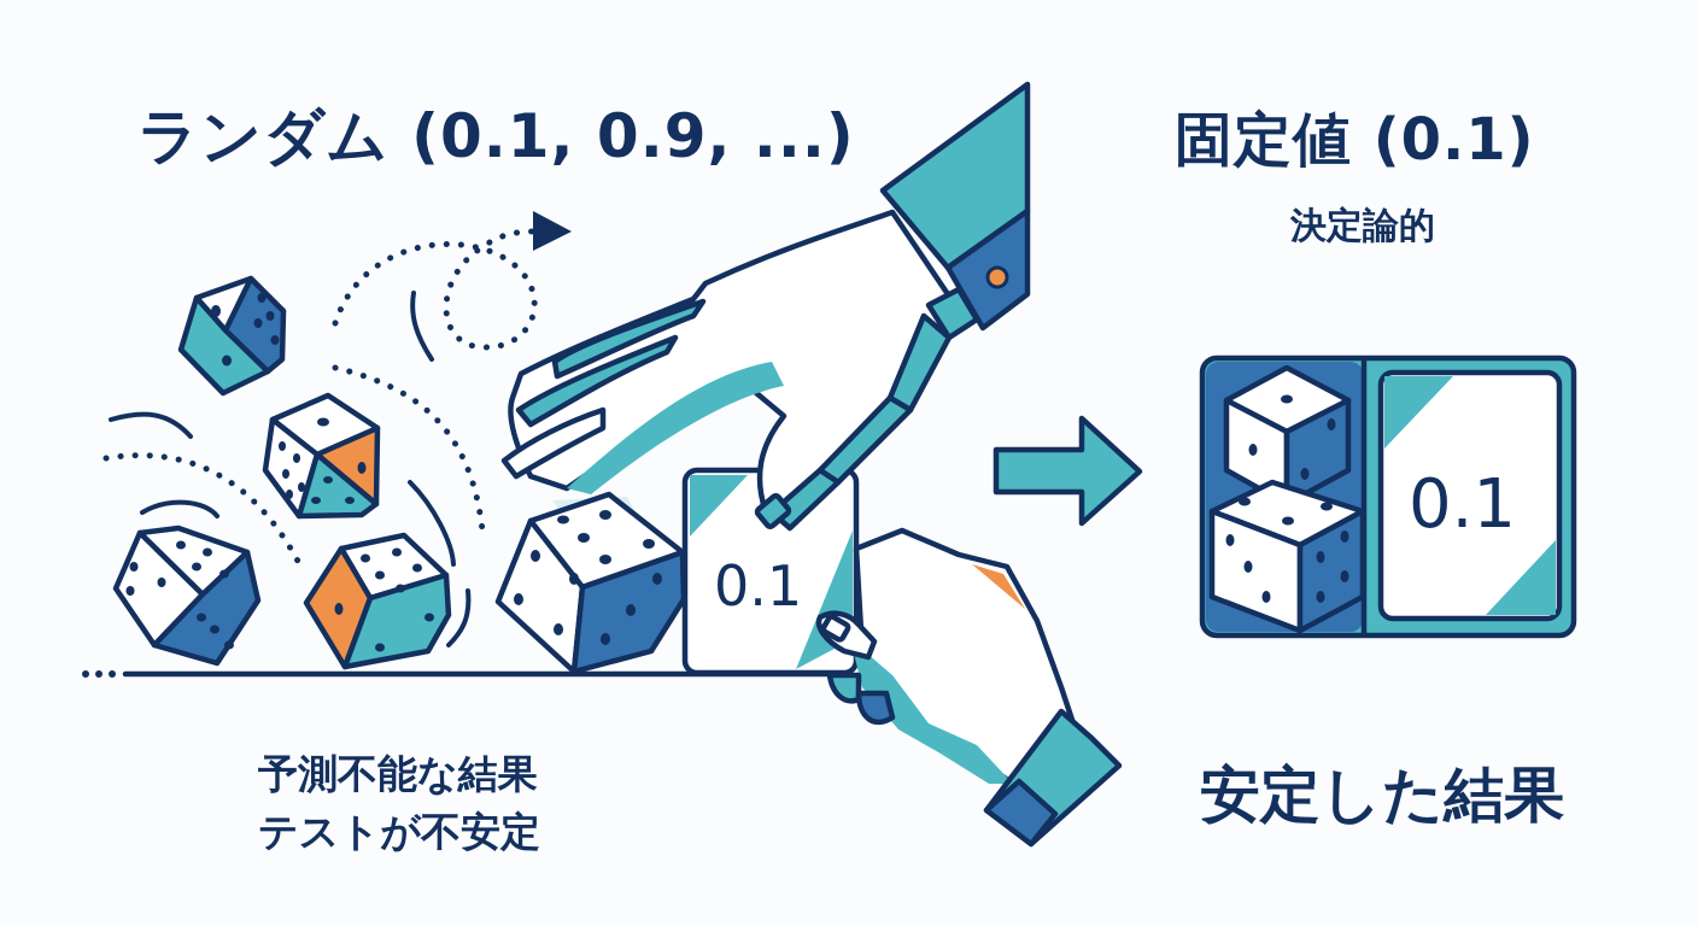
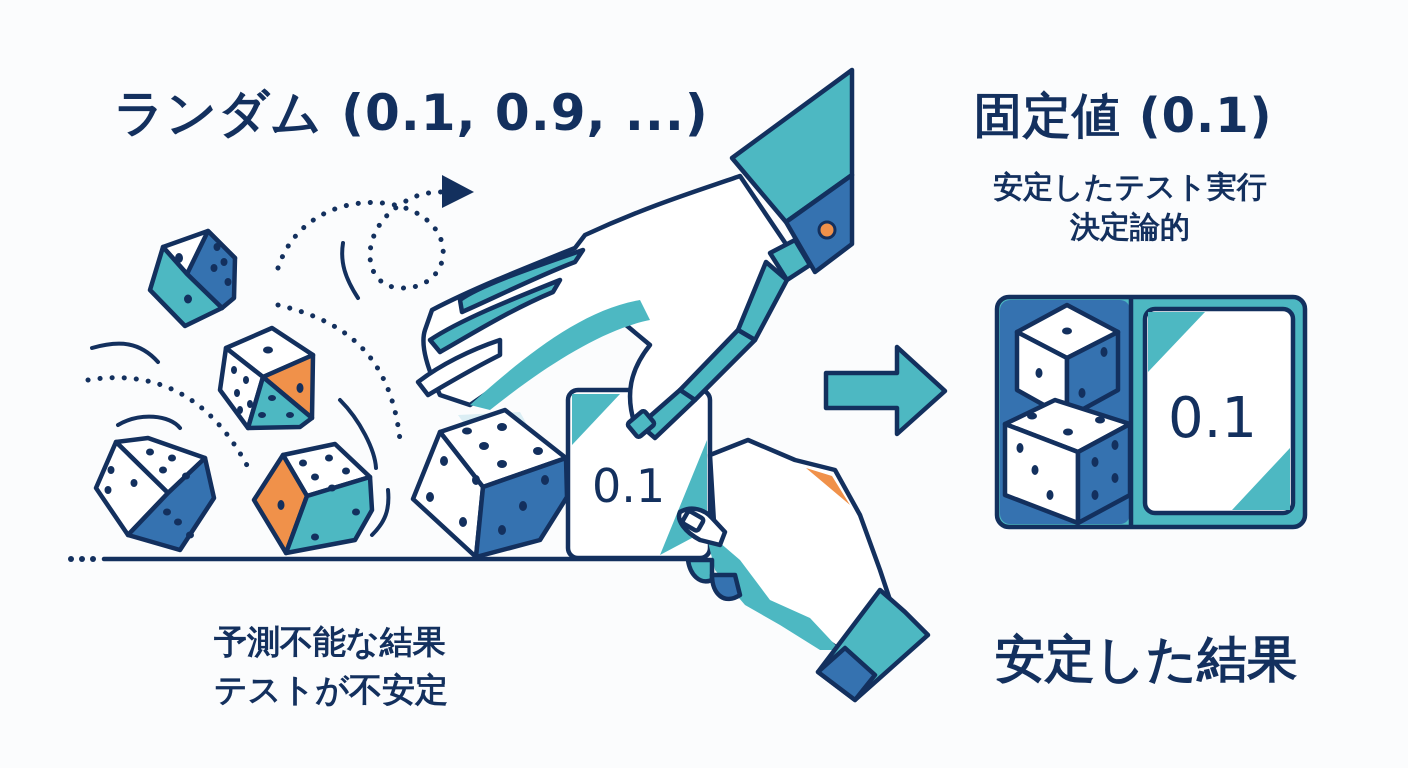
  0.1
  0.1
  ランダム (0.1, 0.9, ...)
  予測不能な結果
  テストが不安定
  固定値 (0.1)
+ 安定したテスト実行
  決定論的
  安定した結果
